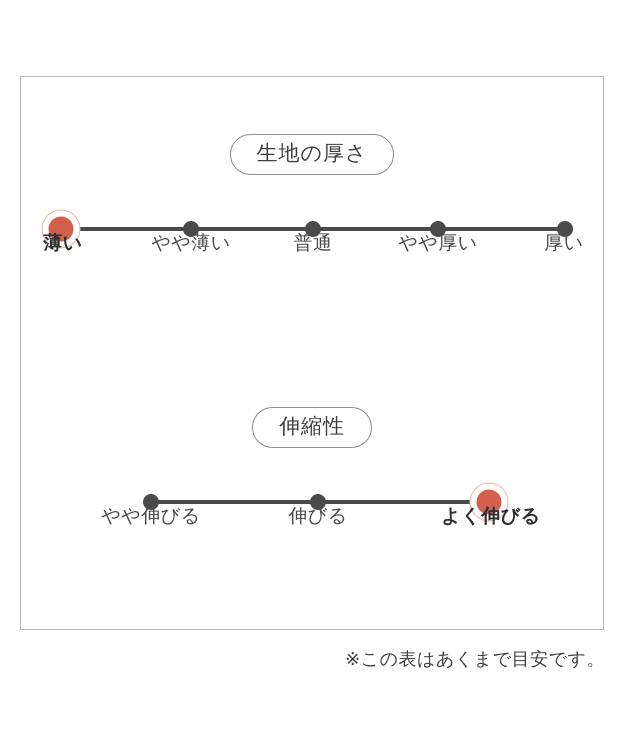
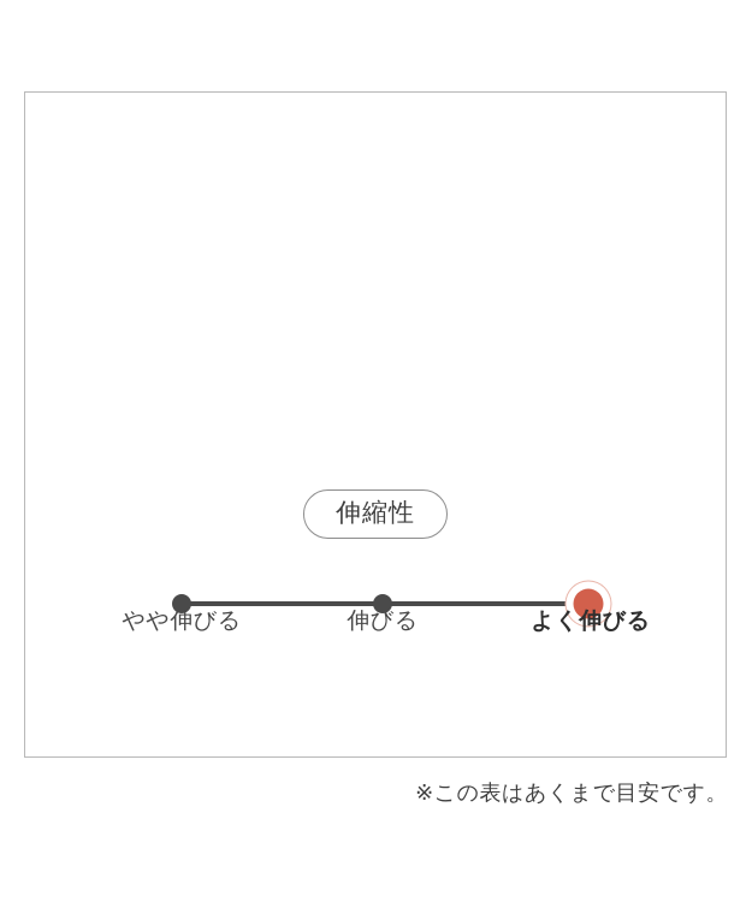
- 生地の厚さ
- 薄い
- やや薄い
- 普通
- やや厚い
- 厚い
  伸縮性
  やや伸びる
  伸びる
  よく伸びる
  ※この表はあくまで目安です。
